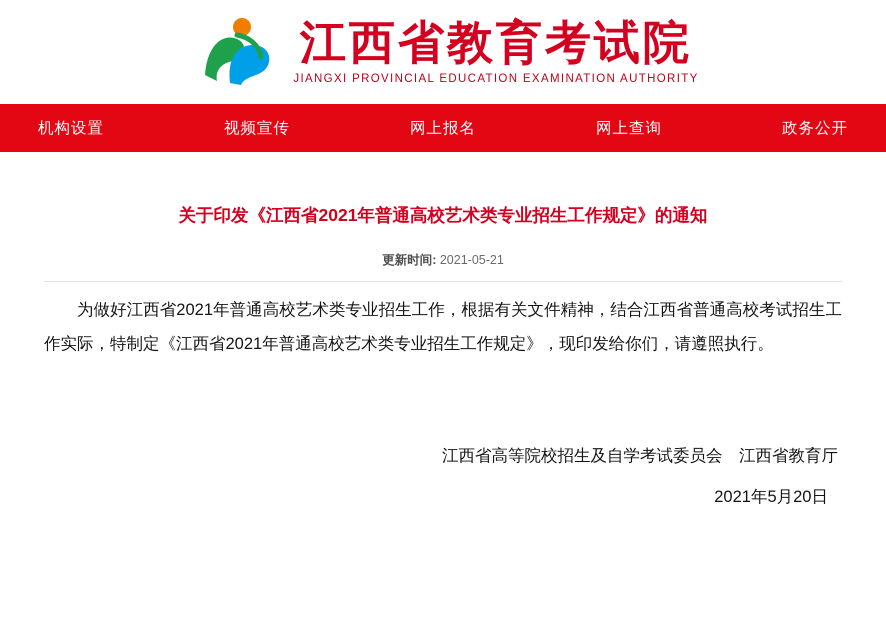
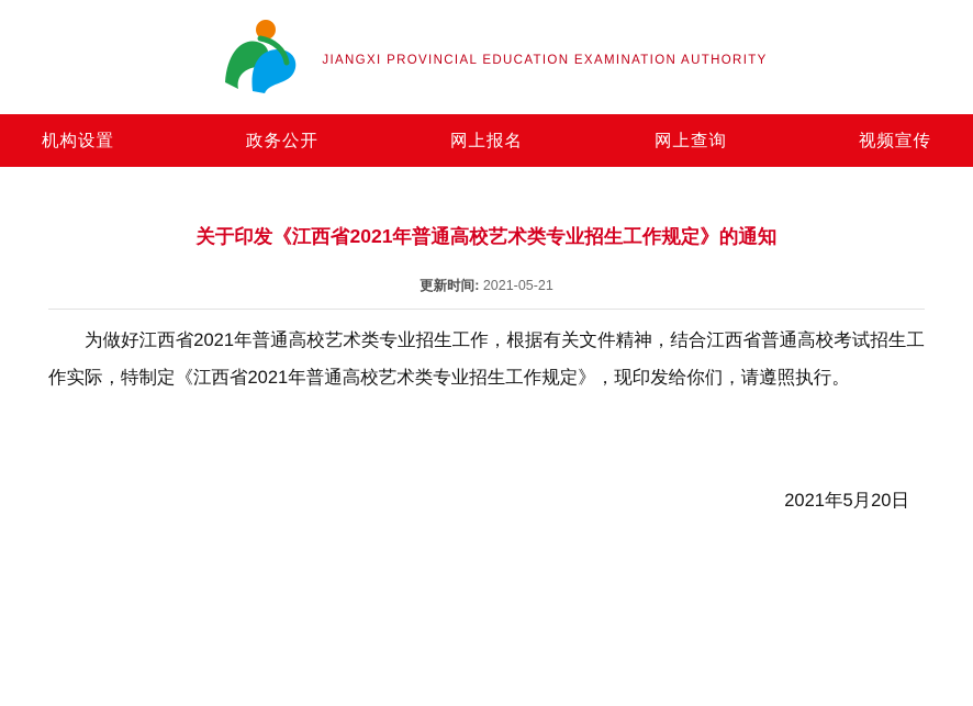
- 江西省教育考试院
  JIANGXI PROVINCIAL EDUCATION EXAMINATION AUTHORITY
  机构设置
- 视频宣传
+ 政务公开
  网上报名
  网上查询
- 政务公开
+ 视频宣传
  关于印发《江西省2021年普通高校艺术类专业招生工作规定》的通知
  更新时间: 2021-05-21
  为做好江西省2021年普通高校艺术类专业招生工作，根据有关文件精神，结合江西省普通高校考试招生工作实际，特制定《江西省2021年普通高校艺术类专业招生工作规定》，现印发给你们，请遵照执行。
- 江西省高等院校招生及自学考试委员会 江西省教育厅
  2021年5月20日
